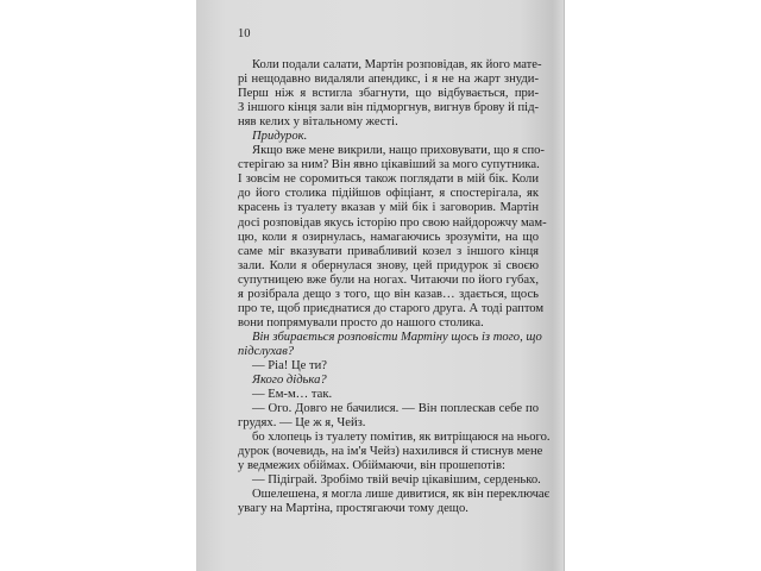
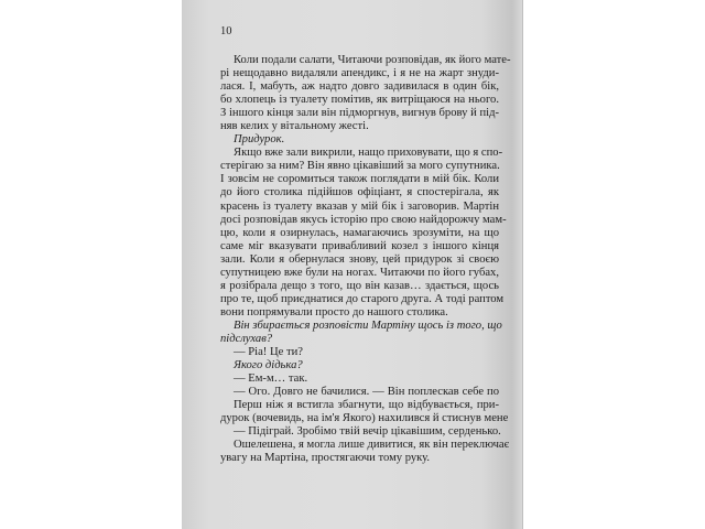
  10
- Коли подали салати, Мартін розповідав, як його мате-
+ Коли подали салати, Читаючи розповідав, як його мате-
  рі нещодавно видаляли апендикс, і я не на жарт знуди-
+ лася. І, мабуть, аж надто довго задивилася в один бік,
- Перш ніж я встигла збагнути, що відбувається, при-
+ бо хлопець із туалету помітив, як витріщаюся на нього.
  З іншого кінця зали він підморгнув, вигнув брову й під-
  няв келих у вітальному жесті.
  Придурок.
- Якщо вже мене викрили, нащо приховувати, що я спо-
+ Якщо вже зали викрили, нащо приховувати, що я спо-
  стерігаю за ним? Він явно цікавіший за мого супутника.
  І зовсім не соромиться також поглядати в мій бік. Коли
  до його столика підійшов офіціант, я спостерігала, як
  красень із туалету вказав у мій бік і заговорив. Мартін
  досі розповідав якусь історію про свою найдорожчу мам-
  цю, коли я озирнулась, намагаючись зрозуміти, на що
  саме міг вказувати привабливий козел з іншого кінця
  зали. Коли я обернулася знову, цей придурок зі своєю
  супутницею вже були на ногах. Читаючи по його губах,
  я розібрала дещо з того, що він казав… здається, щось
  про те, щоб приєднатися до старого друга. А тоді раптом
  вони попрямували просто до нашого столика.
  Він збирається розповісти Мартіну щось із того, що
  підслухав?
  — Ріа! Це ти?
  Якого дідька?
  — Ем-м… так.
  — Ого. Довго не бачилися. — Він поплескав себе по
- грудях. — Це ж я, Чейз.
- бо хлопець із туалету помітив, як витріщаюся на нього.
+ Перш ніж я встигла збагнути, що відбувається, при-
- дурок (вочевидь, на ім'я Чейз) нахилився й стиснув мене
+ дурок (вочевидь, на ім'я Якого) нахилився й стиснув мене
- у ведмежих обіймах. Обіймаючи, він прошепотів:
  — Підіграй. Зробімо твій вечір цікавішим, серденько.
  Ошелешена, я могла лише дивитися, як він переключає
- увагу на Мартіна, простягаючи тому дещо.
+ увагу на Мартіна, простягаючи тому руку.
